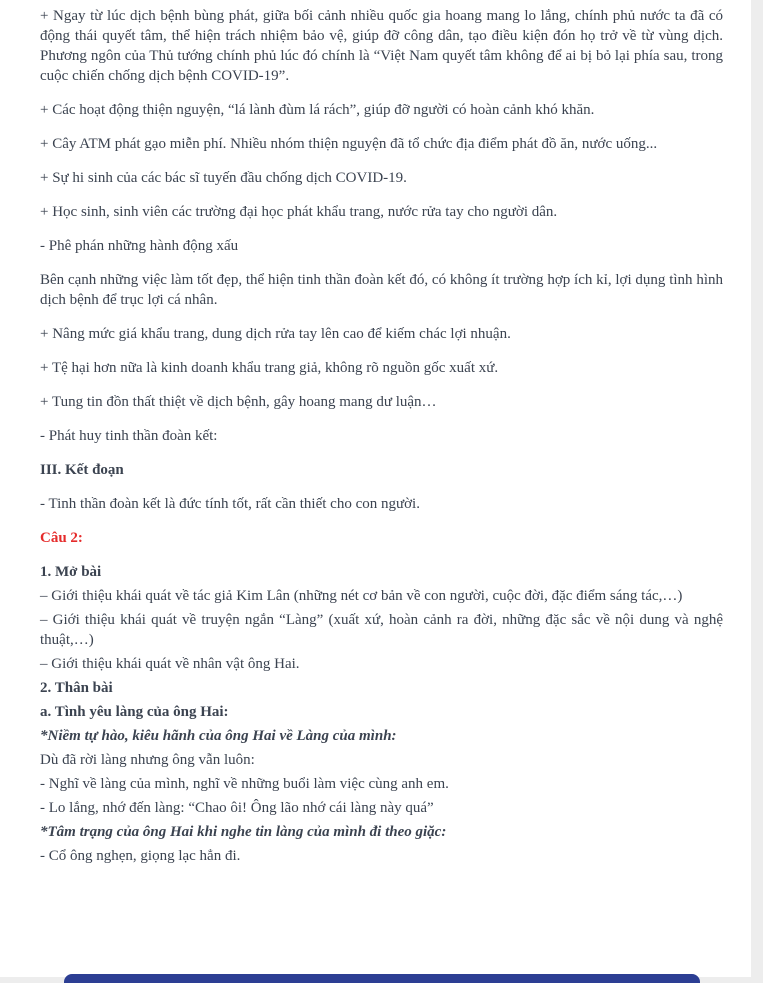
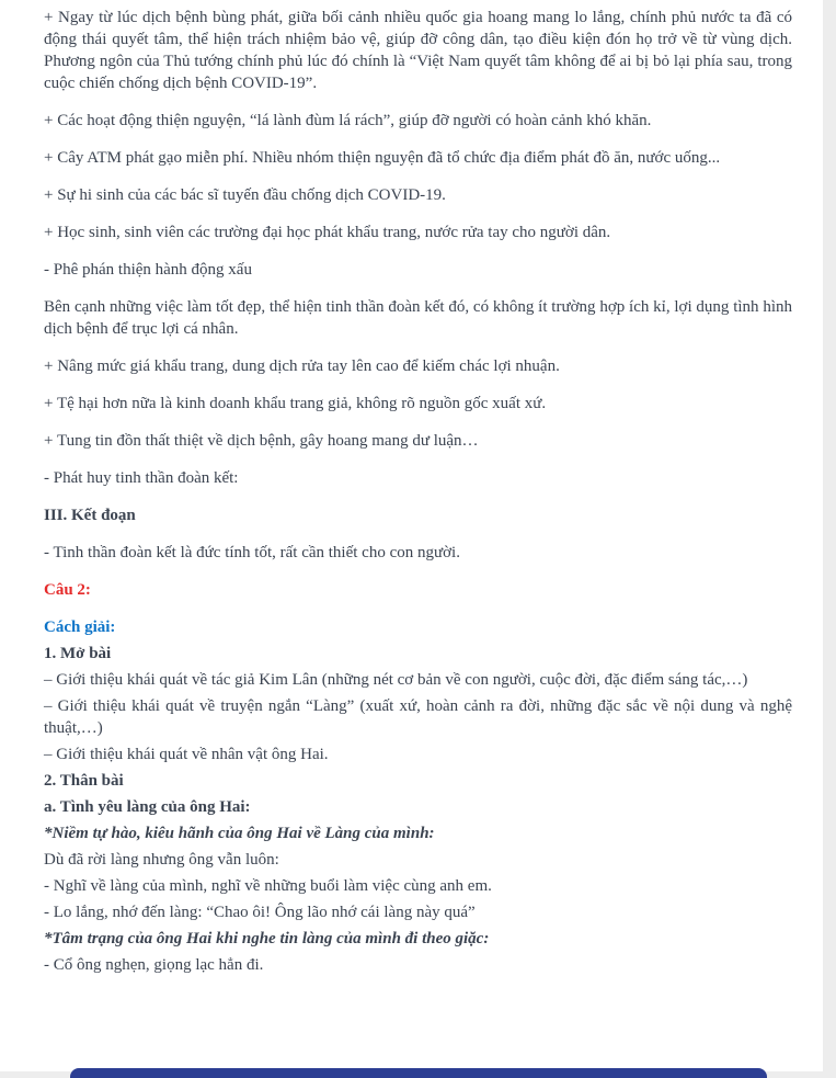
  + Ngay từ lúc dịch bệnh bùng phát, giữa bối cảnh nhiều quốc gia hoang mang lo lắng, chính phủ nước ta đã có động thái quyết tâm, thể hiện trách nhiệm bảo vệ, giúp đỡ công dân, tạo điều kiện đón họ trở về từ vùng dịch. Phương ngôn của Thủ tướng chính phủ lúc đó chính là “Việt Nam quyết tâm không để ai bị bỏ lại phía sau, trong cuộc chiến chống dịch bệnh COVID-19”.
  + Các hoạt động thiện nguyện, “lá lành đùm lá rách”, giúp đỡ người có hoàn cảnh khó khăn.
  + Cây ATM phát gạo miễn phí. Nhiều nhóm thiện nguyện đã tổ chức địa điểm phát đồ ăn, nước uống...
  + Sự hi sinh của các bác sĩ tuyến đầu chống dịch COVID-19.
  + Học sinh, sinh viên các trường đại học phát khẩu trang, nước rửa tay cho người dân.
- - Phê phán những hành động xấu
+ - Phê phán thiện hành động xấu
  Bên cạnh những việc làm tốt đẹp, thể hiện tinh thần đoàn kết đó, có không ít trường hợp ích kỉ, lợi dụng tình hình dịch bệnh để trục lợi cá nhân.
  + Nâng mức giá khẩu trang, dung dịch rửa tay lên cao để kiếm chác lợi nhuận.
  + Tệ hại hơn nữa là kinh doanh khẩu trang giả, không rõ nguồn gốc xuất xứ.
  + Tung tin đồn thất thiệt về dịch bệnh, gây hoang mang dư luận…
  - Phát huy tinh thần đoàn kết:
  III. Kết đoạn
  - Tinh thần đoàn kết là đức tính tốt, rất cần thiết cho con người.
  Câu 2:
+ Cách giải:
  1. Mở bài
  – Giới thiệu khái quát về tác giả Kim Lân (những nét cơ bản về con người, cuộc đời, đặc điểm sáng tác,…)
  – Giới thiệu khái quát về truyện ngắn “Làng” (xuất xứ, hoàn cảnh ra đời, những đặc sắc về nội dung và nghệ thuật,…)
  – Giới thiệu khái quát về nhân vật ông Hai.
  2. Thân bài
  a. Tình yêu làng của ông Hai:
  *Niềm tự hào, kiêu hãnh của ông Hai về Làng của mình:
  Dù đã rời làng nhưng ông vẫn luôn:
  - Nghĩ về làng của mình, nghĩ về những buổi làm việc cùng anh em.
  - Lo lắng, nhớ đến làng: “Chao ôi! Ông lão nhớ cái làng này quá”
  *Tâm trạng của ông Hai khi nghe tin làng của mình đi theo giặc:
  - Cổ ông nghẹn, giọng lạc hẳn đi.
